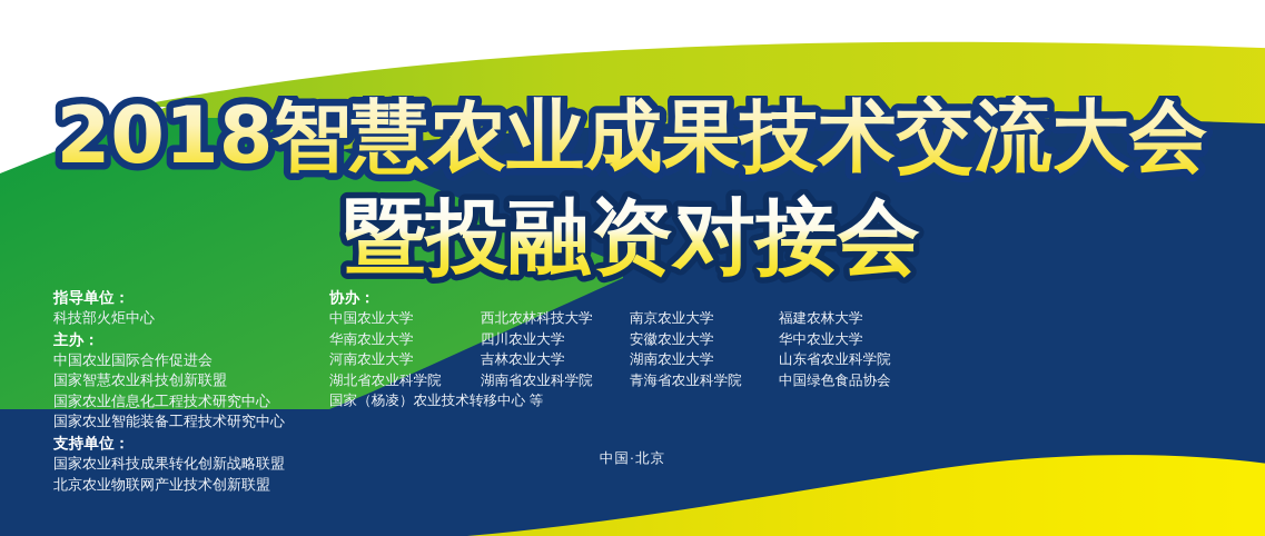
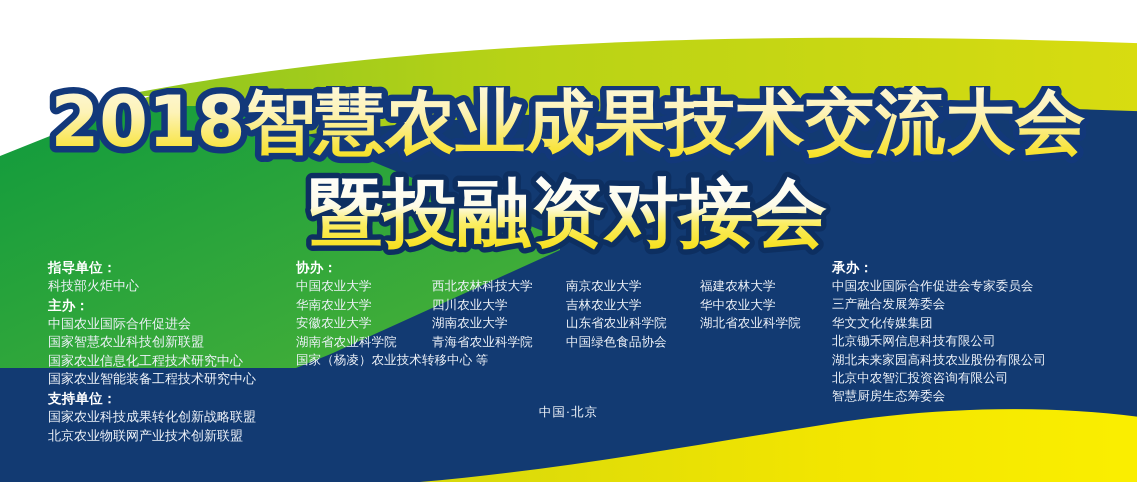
  2018智慧农业成果技术交流大会
  暨投融资对接会
  指导单位：
  科技部火炬中心
  主办：
  中国农业国际合作促进会
  国家智慧农业科技创新联盟
  国家农业信息化工程技术研究中心
  国家农业智能装备工程技术研究中心
  支持单位：
  国家农业科技成果转化创新战略联盟
  北京农业物联网产业技术创新联盟
  协办：
  中国农业大学
  西北农林科技大学
  南京农业大学
  福建农林大学
  华南农业大学
  四川农业大学
- 安徽农业大学
+ 吉林农业大学
  华中农业大学
- 河南农业大学
- 吉林农业大学
+ 安徽农业大学
  湖南农业大学
  山东省农业科学院
  湖北省农业科学院
  湖南省农业科学院
  青海省农业科学院
  中国绿色食品协会
  国家（杨凌）农业技术转移中心 等
+ 承办：
+ 中国农业国际合作促进会专家委员会
+ 三产融合发展筹委会
+ 华文文化传媒集团
+ 北京锄禾网信息科技有限公司
+ 湖北未来家园高科技农业股份有限公司
+ 北京中农智汇投资咨询有限公司
+ 智慧厨房生态筹委会
  中国·北京
